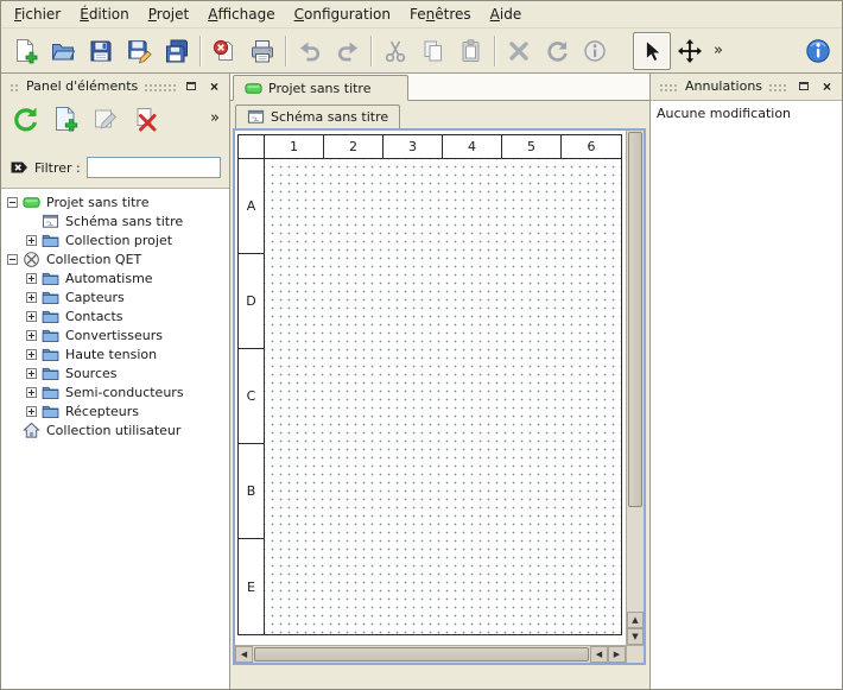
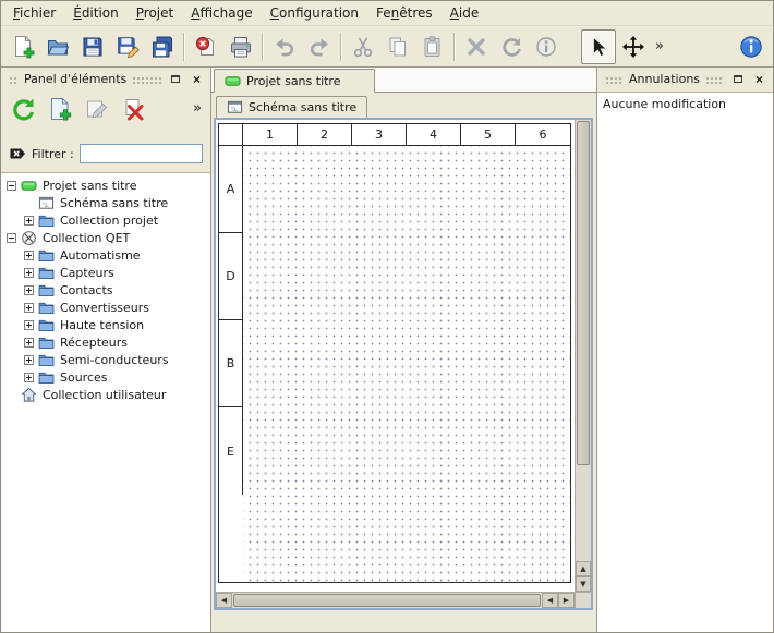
  Fichier
  Édition
  Projet
  Affichage
  Configuration
  Fenêtres
  Aide
  »
  Panel d'éléments
  ×
  »
  Filtrer :
  Projet sans titre
  Schéma sans titre
  Collection projet
  Collection QET
  Automatisme
  Capteurs
  Contacts
  Convertisseurs
  Haute tension
- Sources
+ Récepteurs
  Semi-conducteurs
- Récepteurs
+ Sources
  Collection utilisateur
  Projet sans titre
  Schéma sans titre
  1
  2
  3
  4
  5
  6
  A
  D
- C
  B
  E
  ▲
  ▼
  ◀
  ◀
  ▶
  Annulations
  ×
  Aucune modification
